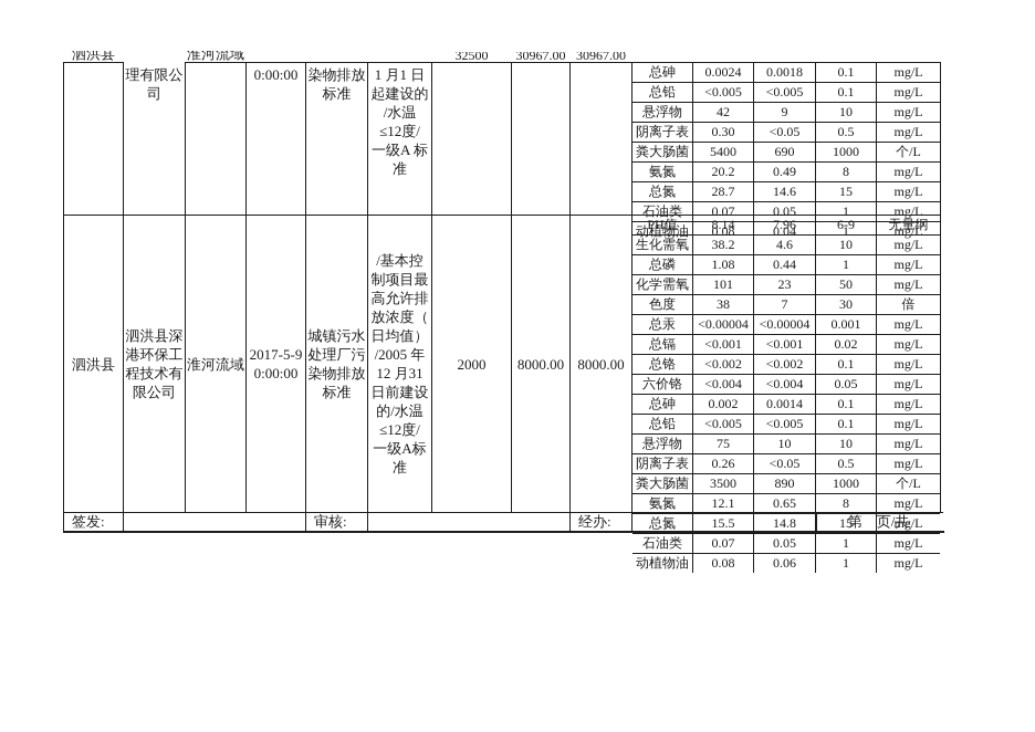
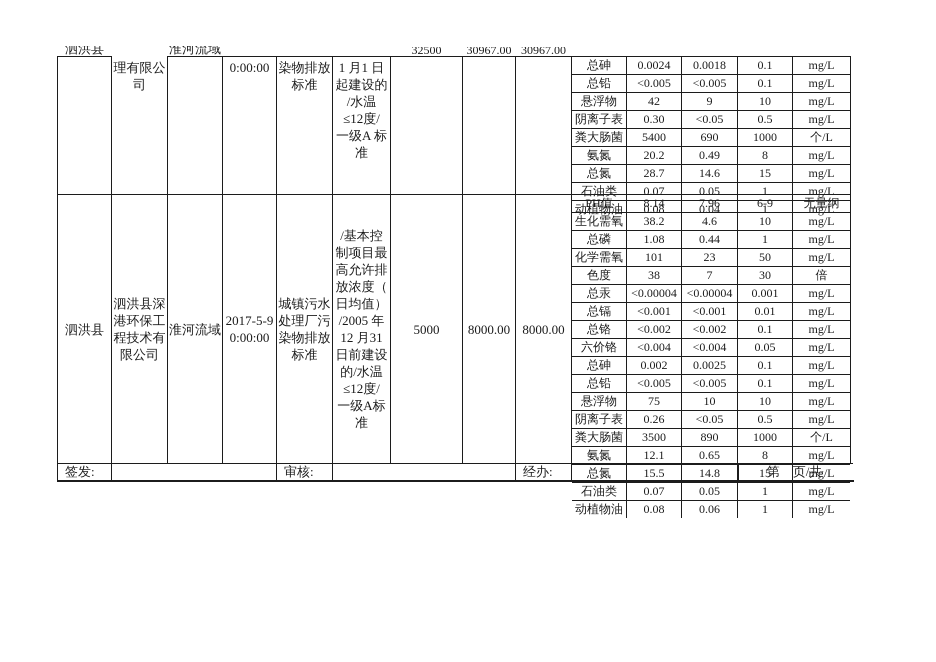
  泗洪县
  淮河流域
  32500
  30967.00
  30967.00
  理有限公
  司
  0:00:00
  染物排放
  标准
  1 月1 日
  起建设的
  /水温
  ≤12度/
  一级A 标
  准
  总砷
  0.0024
  0.0018
  0.1
  mg/L
  总铅
  <0.005
  <0.005
  0.1
  mg/L
  悬浮物
  42
  9
  10
  mg/L
  阴离子表
  0.30
  <0.05
  0.5
  mg/L
  粪大肠菌
  5400
  690
  1000
  个/L
  氨氮
  20.2
  0.49
  8
  mg/L
  总氮
  28.7
  14.6
  15
  mg/L
  石油类
  0.07
  0.05
  1
  mg/L
  动植物油
  0.08
  0.04
  1
  mg/L
  泗洪县
  泗洪县深
  港环保工
  程技术有
  限公司
  淮河流域
  2017-5-9
  0:00:00
  城镇污水
  处理厂污
  染物排放
  标准
  /基本控
  制项目最
  高允许排
  放浓度（
  日均值）
  /2005 年
  12 月31
  日前建设
  的/水温
  ≤12度/
  一级A标
  准
- 2000
+ 5000
  8000.00
  8000.00
  PH值
  8.14
  7.96
  6-9
  无量纲
  生化需氧
  38.2
  4.6
  10
  mg/L
  总磷
  1.08
  0.44
  1
  mg/L
  化学需氧
  101
  23
  50
  mg/L
  色度
  38
  7
  30
  倍
  总汞
  <0.00004
  <0.00004
  0.001
  mg/L
  总镉
  <0.001
  <0.001
- 0.02
+ 0.01
  mg/L
  总铬
  <0.002
  <0.002
  0.1
  mg/L
  六价铬
  <0.004
  <0.004
  0.05
  mg/L
  总砷
  0.002
- 0.0014
+ 0.0025
  0.1
  mg/L
  总铅
  <0.005
  <0.005
  0.1
  mg/L
  悬浮物
  75
  10
  10
  mg/L
  阴离子表
  0.26
  <0.05
  0.5
  mg/L
  粪大肠菌
  3500
  890
  1000
  个/L
  氨氮
  12.1
  0.65
  8
  mg/L
  总氮
  15.5
  14.8
  15
  mg/L
  石油类
  0.07
  0.05
  1
  mg/L
  动植物油
  0.08
  0.06
  1
  mg/L
  签发:
  审核:
  经办:
  第 页/共
